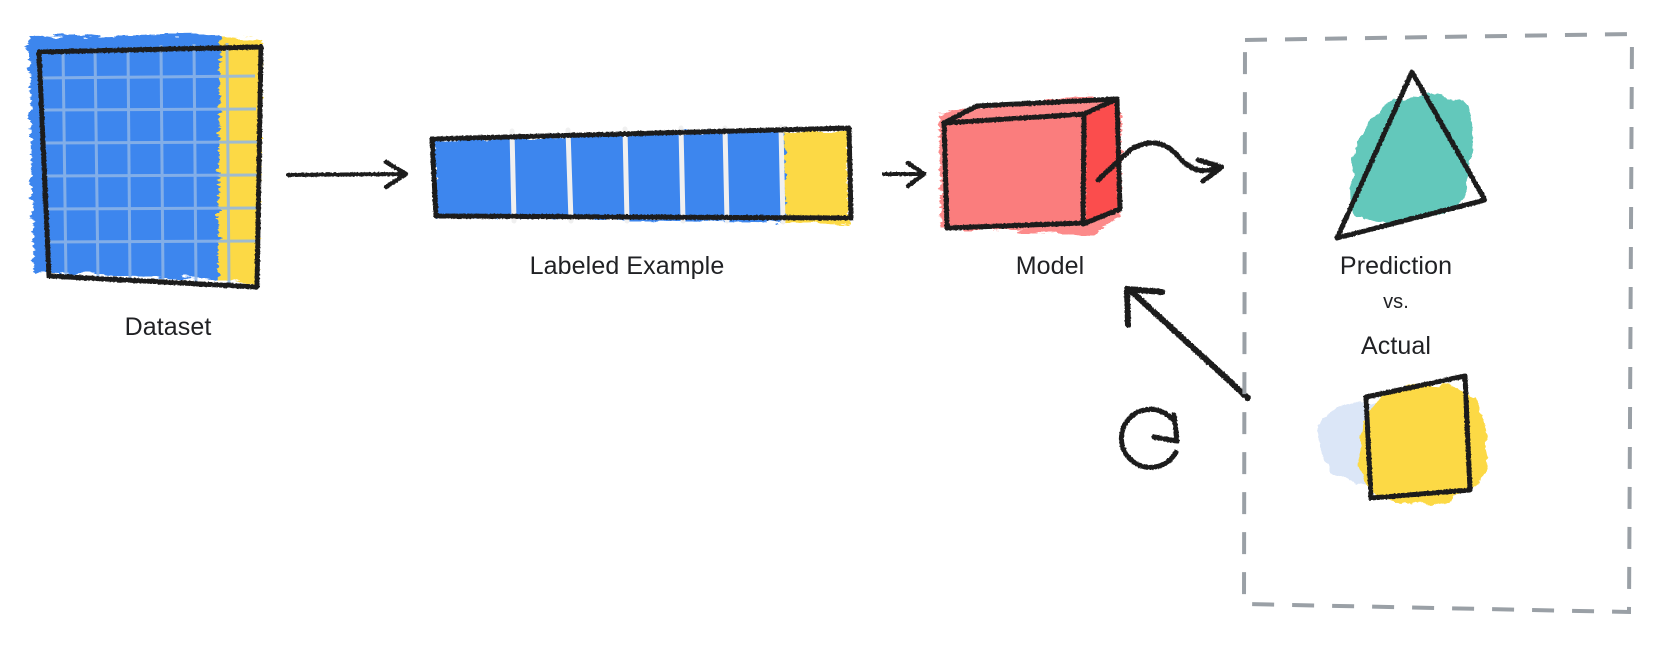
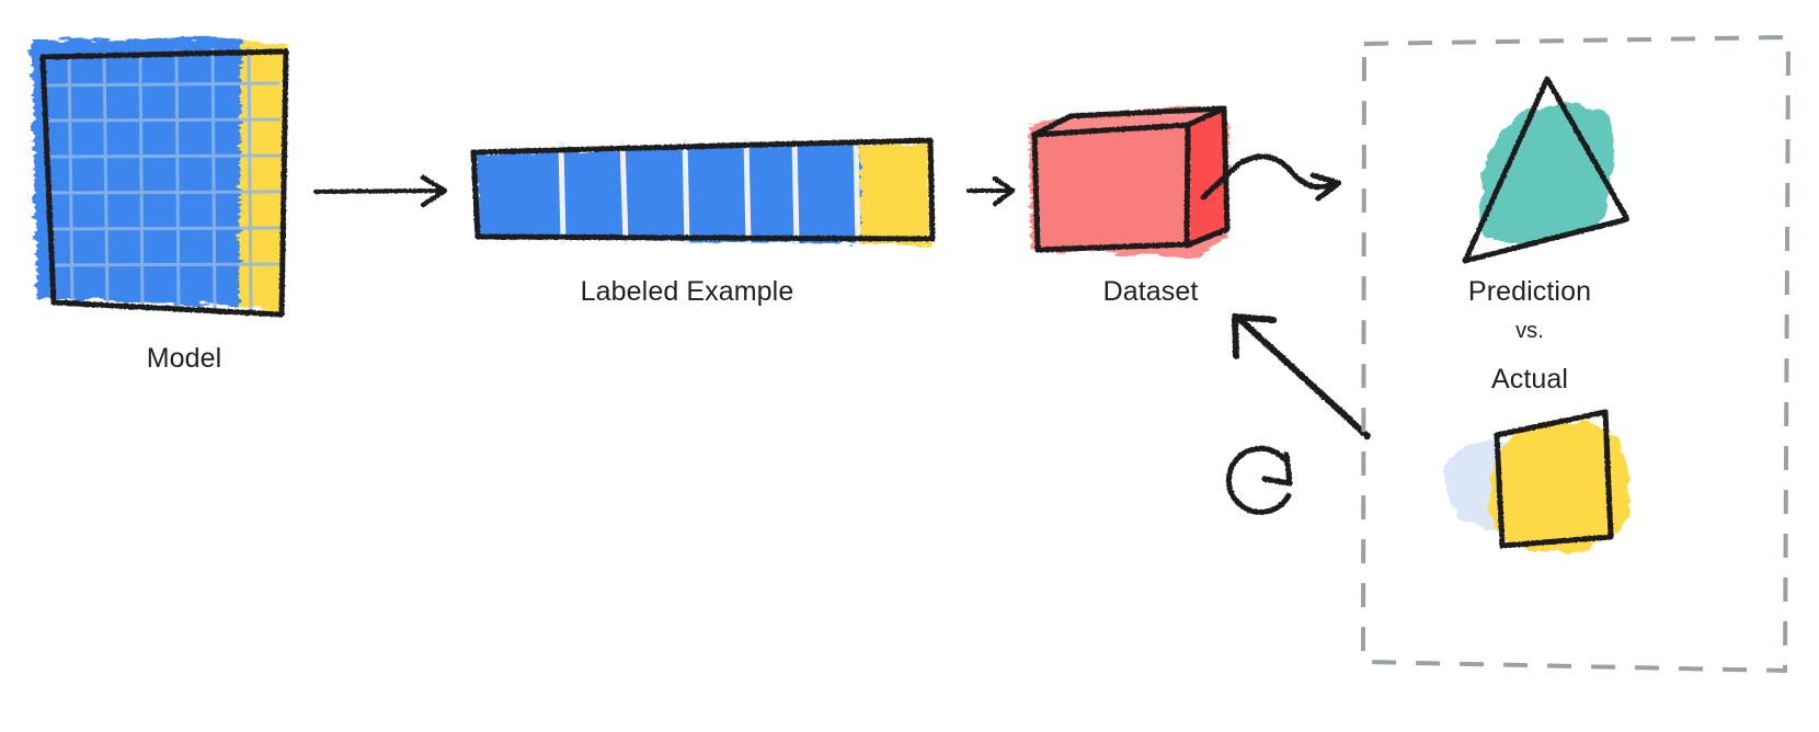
- Dataset
+ Model
  Labeled Example
- Model
+ Dataset
  Prediction
  vs.
  Actual
